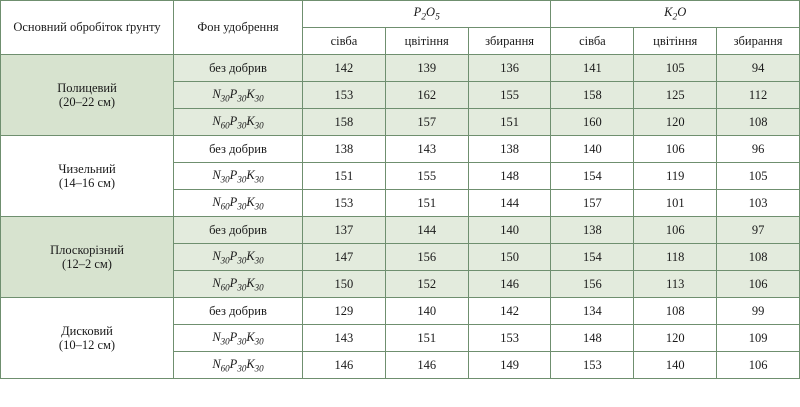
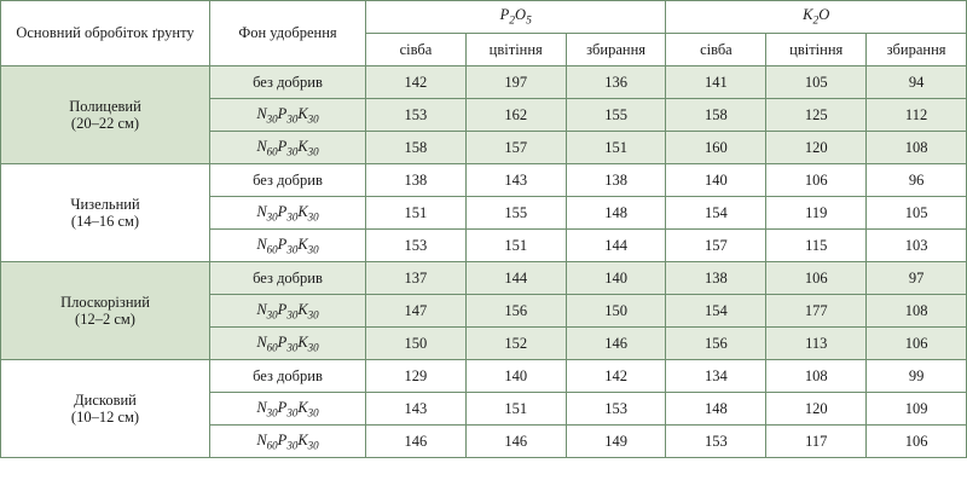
  Основний обробіток ґрунту	Фон удобрення	P2O5	K2O
  сівба	цвітіння	збирання	сівба	цвітіння	збирання
- Полицевий(20–22 см)	без добрив	142	139	136	141	105	94
+ Полицевий(20–22 см)	без добрив	142	197	136	141	105	94
  N30P30K30	153	162	155	158	125	112
  N60P30K30	158	157	151	160	120	108
  Чизельний(14–16 см)	без добрив	138	143	138	140	106	96
  N30P30K30	151	155	148	154	119	105
- N60P30K30	153	151	144	157	101	103
+ N60P30K30	153	151	144	157	115	103
  Плоскорізний(12–2 см)	без добрив	137	144	140	138	106	97
- N30P30K30	147	156	150	154	118	108
+ N30P30K30	147	156	150	154	177	108
  N60P30K30	150	152	146	156	113	106
  Дисковий(10–12 см)	без добрив	129	140	142	134	108	99
  N30P30K30	143	151	153	148	120	109
- N60P30K30	146	146	149	153	140	106
+ N60P30K30	146	146	149	153	117	106
